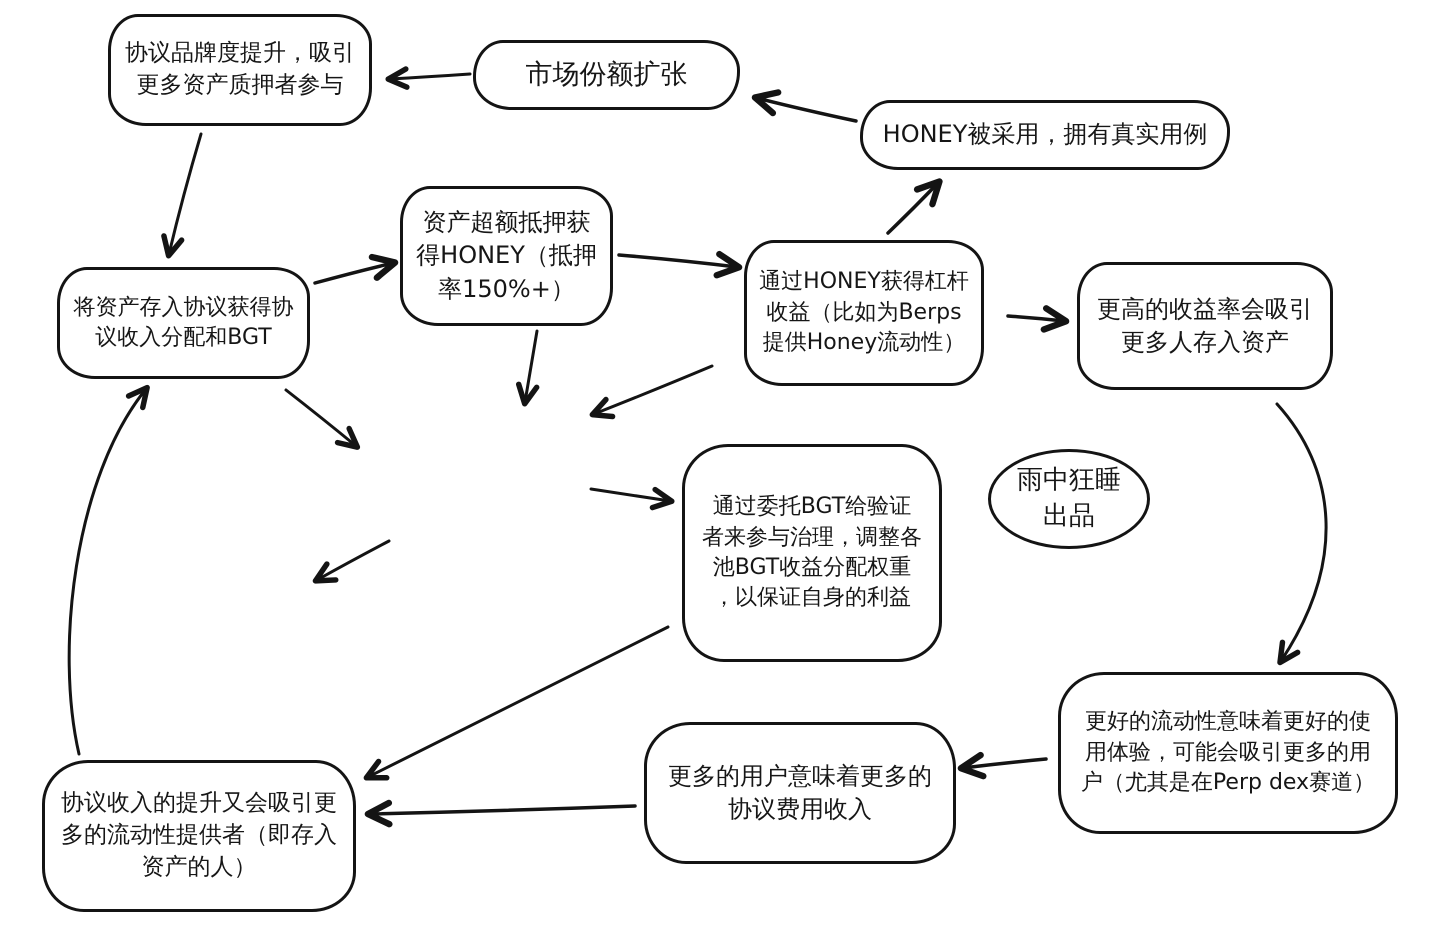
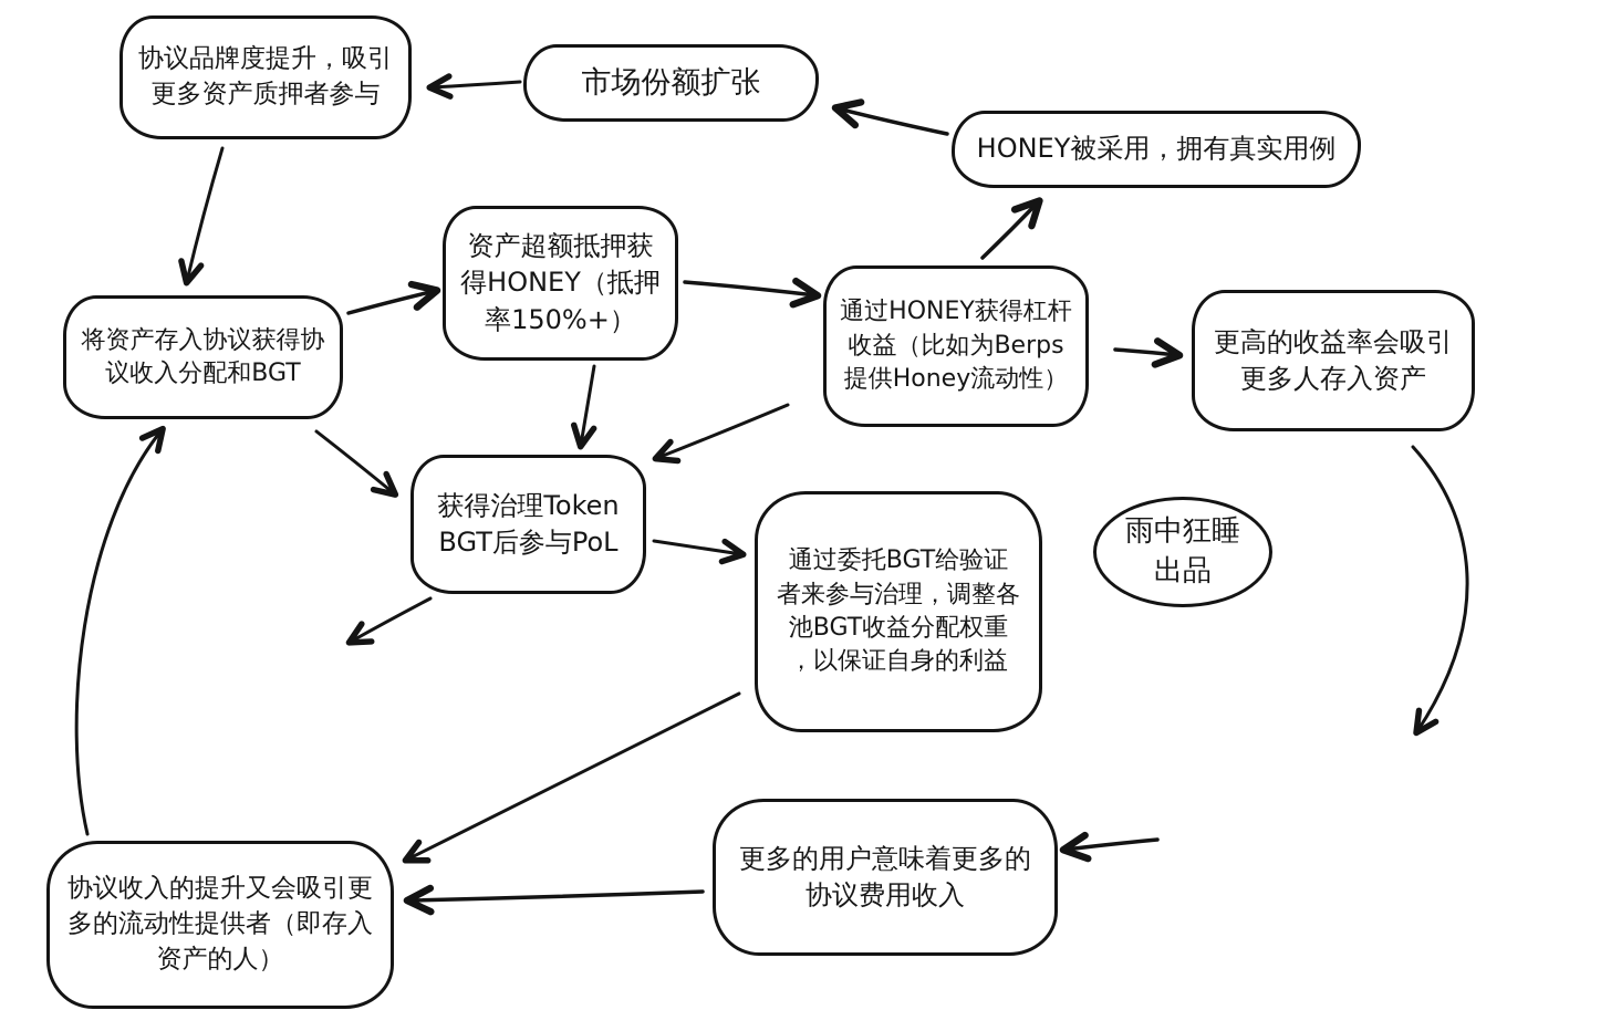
  协议品牌度提升，吸引
  更多资产质押者参与
  市场份额扩张
  HONEY被采用，拥有真实用例
  将资产存入协议获得协
  议收入分配和BGT
  资产超额抵押获
  得HONEY（抵押
  率150%+）
  通过HONEY获得杠杆
  收益（比如为Berps
  提供Honey流动性）
  更高的收益率会吸引
  更多人存入资产
+ 获得治理Token
+ BGT后参与PoL
  通过委托BGT给验证
  者来参与治理，调整各
  池BGT收益分配权重
  ，以保证自身的利益
  雨中狂睡
  出品
- 更好的流动性意味着更好的使
- 用体验，可能会吸引更多的用
- 户（尤其是在Perp dex赛道）
  更多的用户意味着更多的
  协议费用收入
  协议收入的提升又会吸引更
  多的流动性提供者（即存入
  资产的人）
